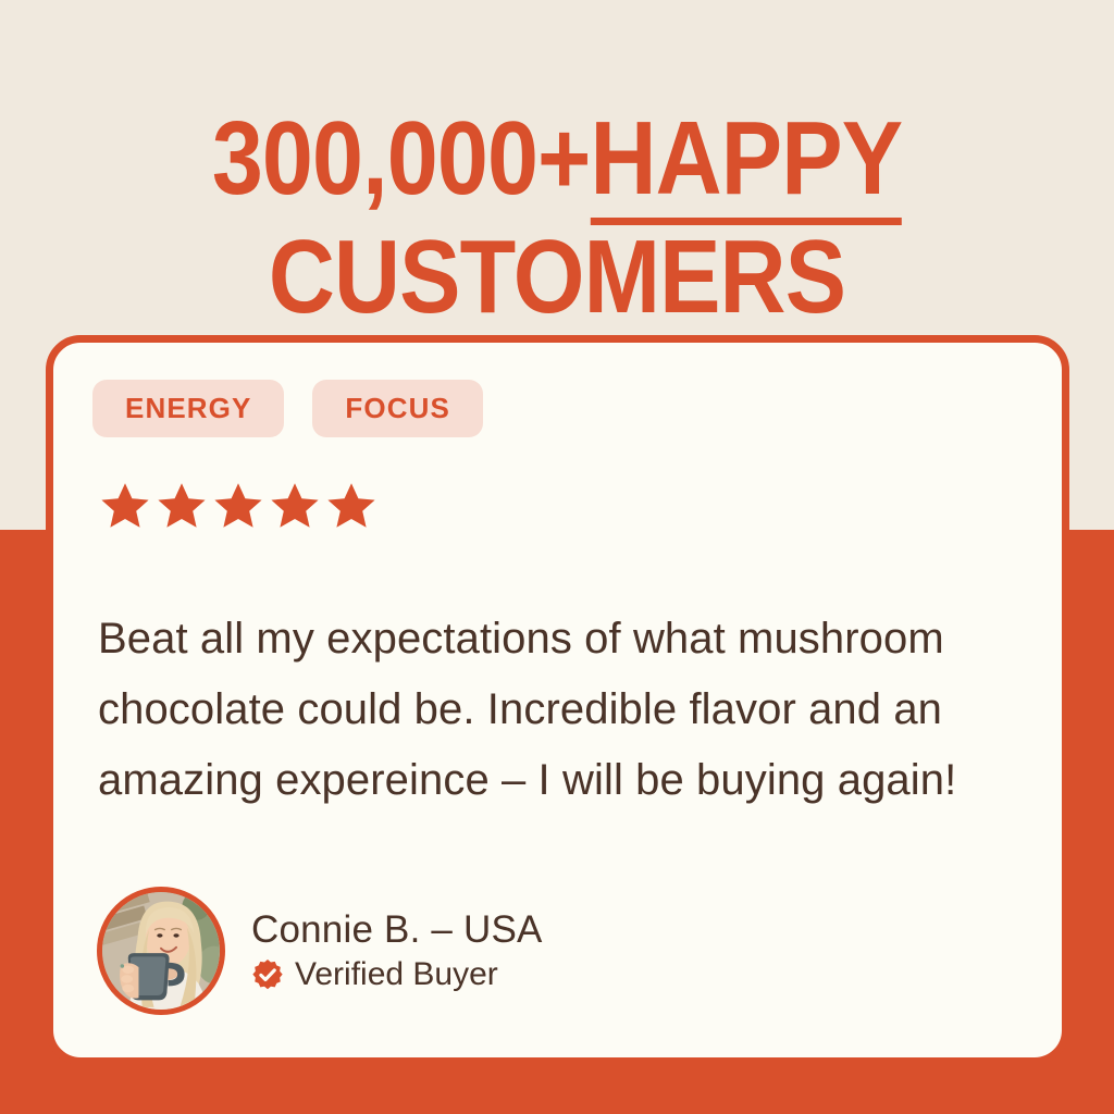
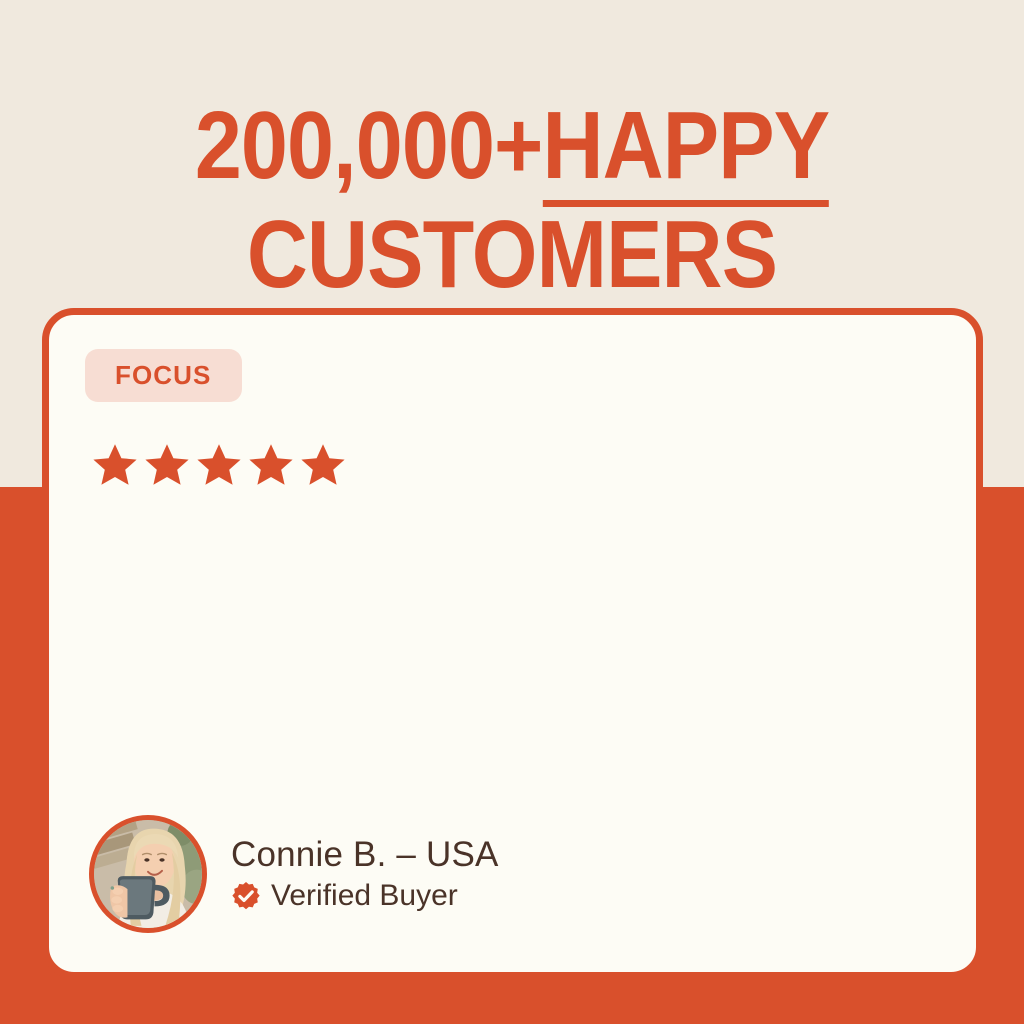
- 300,000+ HAPPY
+ 200,000+ HAPPY
  CUSTOMERS
- ENERGY
  FOCUS
- Beat all my expectations of what mushroom chocolate could be. Incredible flavor and an amazing expereince – I will be buying again!
  Connie B. – USA
  Verified Buyer
